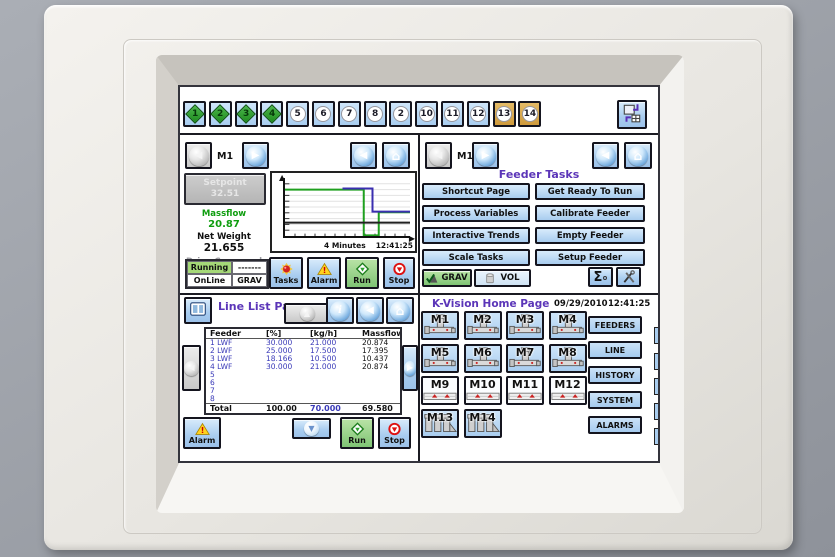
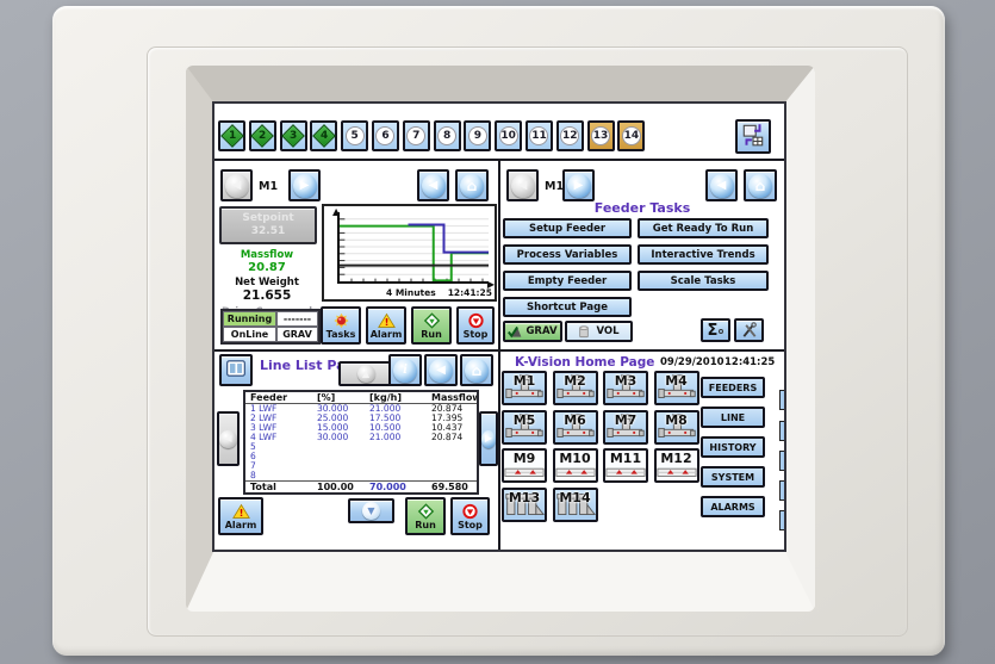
  5
  6
  7
  8
- 2
+ 9
  10
  11
  12
  13
  14
  ◀
  M1
  ▶
  ◀
  ⌂
  Setpoint
  32.51
  Massflow
  20.87
  Net Weight
  21.655
  ▲
  ▶
  4 Minutes
  12:41:25
  Running
  -------
  OnLine
  GRAV
  Tasks
  !
  Alarm
  Run
  Stop
  Line List P
  ▲
  i
  ◀
  ⌂
  Feeder
  [%]
  [kg/h]
  Massflo
  1 LWF
  30.000
  21.000
  20.874
  2 LWF
  25.000
  17.500
  17.395
  3 LWF
- 18.166
+ 15.000
  10.500
  10.437
  4 LWF
  30.000
  21.000
  20.874
  5
  6
  7
  8
  Total
  100.00
  70.000
  69.580
  ◀
  ▶
  !
  Alarm
  ▼
  Run
  Stop
  ◀
  M1
  ▶
  ◀
  ⌂
  Feeder Tasks
- Shortcut Page
+ Setup Feeder
  Get Ready To Run
  Process Variables
- Calibrate Feeder
  Interactive Trends
  Empty Feeder
  Scale Tasks
- Setup Feeder
+ Shortcut Page
  GRAV
  VOL
  Σ
  K-Vision Home Page
  09/29/2010
  12:41:25
  M1
  M2
  M3
  M4
  M5
  M6
  M7
  M8
  M9
  M10
  M11
  M12
  M13
  M14
  FEEDERS
  LINE
  HISTORY
  SYSTEM
  ALARMS
